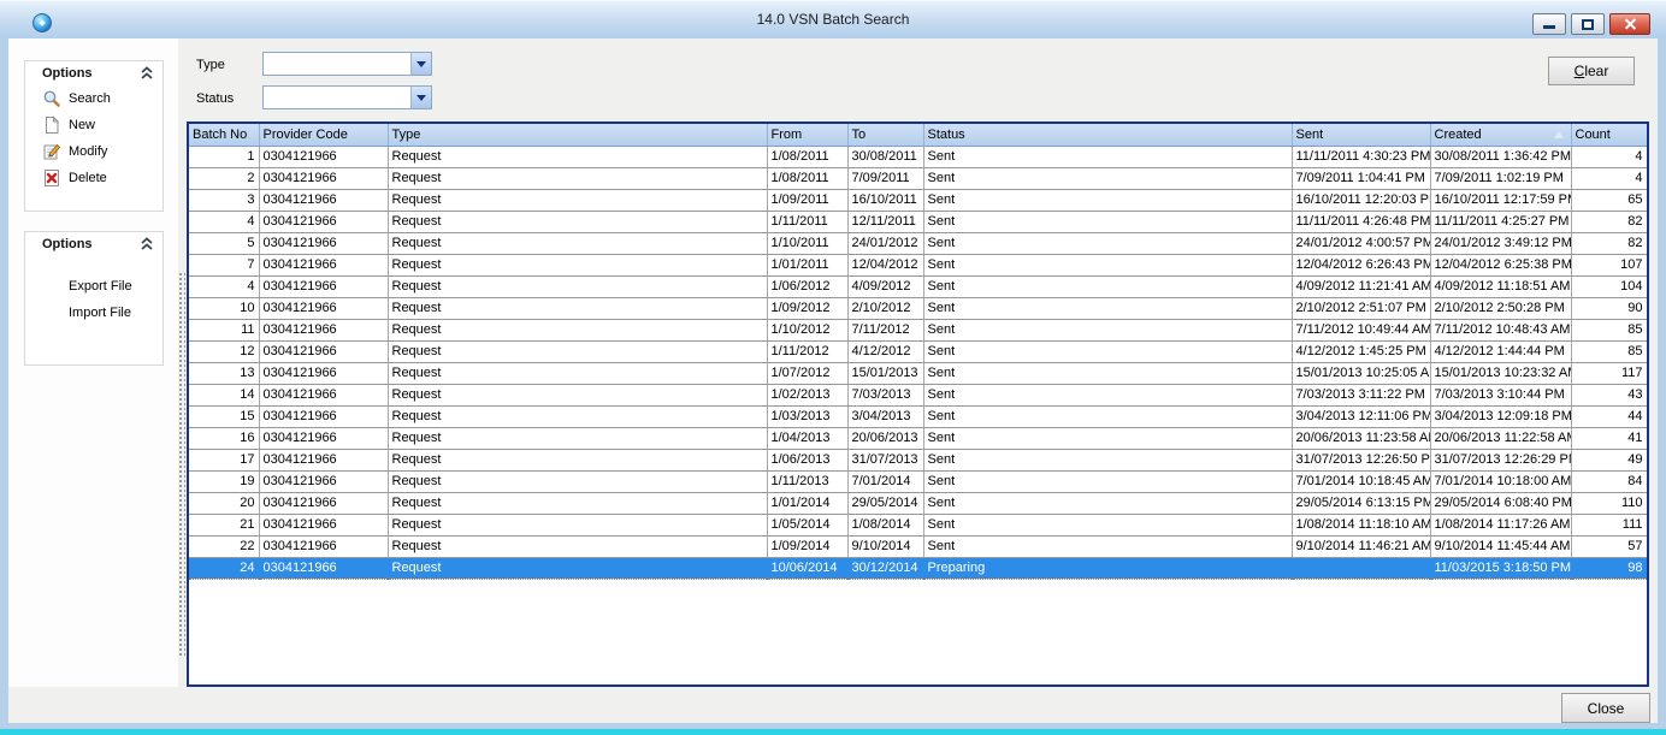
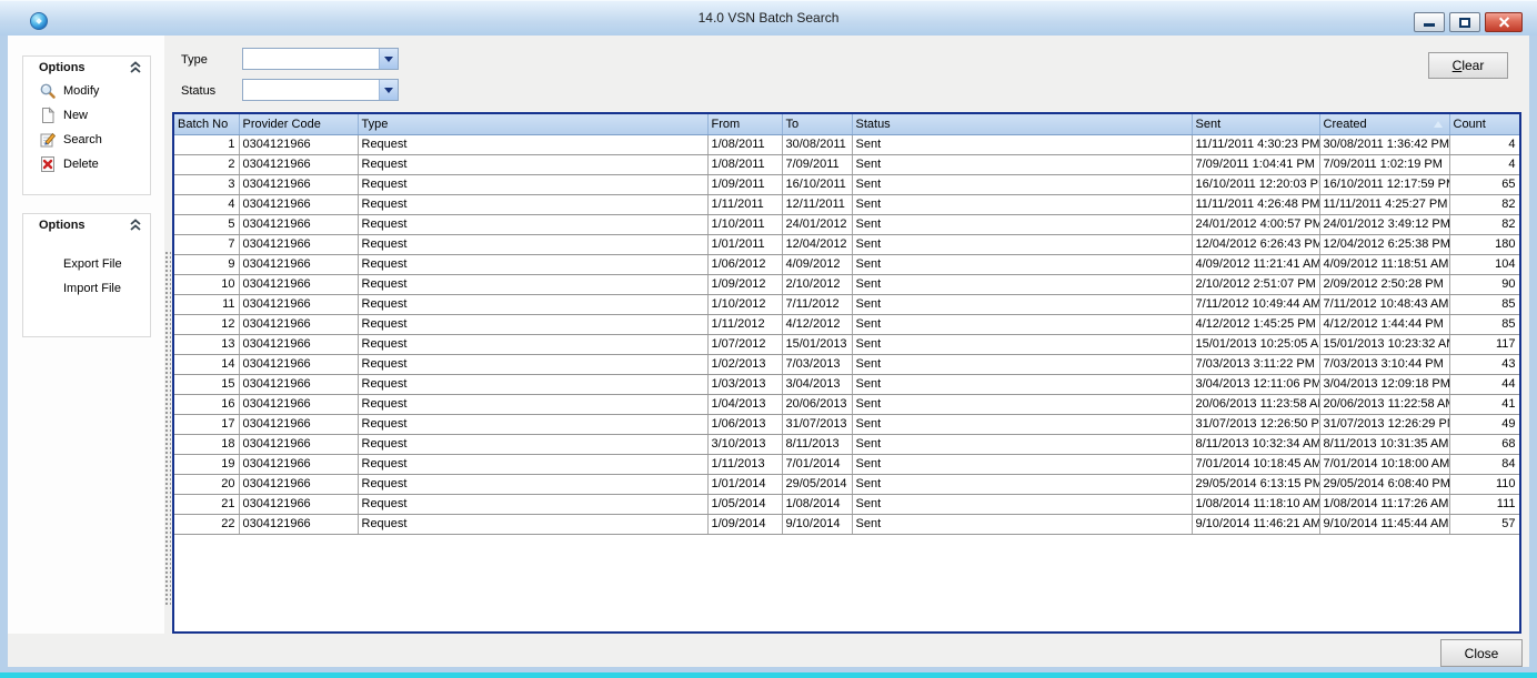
  14.0 VSN Batch Search
  Options
- Search
+ Modify
  New
- Modify
+ Search
  Delete
  Options
  Export File
  Import File
  Type
  Status
  Clear
  Batch No	Provider Code	Type	From	To	Status	Sent	Created	Count
  1	0304121966	Request	1/08/2011	30/08/2011	Sent	11/11/2011 4:30:23 PM	30/08/2011 1:36:42 PM	4
  2	0304121966	Request	1/08/2011	7/09/2011	Sent	7/09/2011 1:04:41 PM	7/09/2011 1:02:19 PM	4
  3	0304121966	Request	1/09/2011	16/10/2011	Sent	16/10/2011 12:20:03 P	16/10/2011 12:17:59 P	65
  4	0304121966	Request	1/11/2011	12/11/2011	Sent	11/11/2011 4:26:48 PM	11/11/2011 4:25:27 PM	82
  5	0304121966	Request	1/10/2011	24/01/2012	Sent	24/01/2012 4:00:57 PM	24/01/2012 3:49:12 PM	82
- 7	0304121966	Request	1/01/2011	12/04/2012	Sent	12/04/2012 6:26:43 PM	12/04/2012 6:25:38 PM	107
+ 7	0304121966	Request	1/01/2011	12/04/2012	Sent	12/04/2012 6:26:43 PM	12/04/2012 6:25:38 PM	180
- 4	0304121966	Request	1/06/2012	4/09/2012	Sent	4/09/2012 11:21:41 AM	4/09/2012 11:18:51 AM	104
+ 9	0304121966	Request	1/06/2012	4/09/2012	Sent	4/09/2012 11:21:41 AM	4/09/2012 11:18:51 AM	104
- 10	0304121966	Request	1/09/2012	2/10/2012	Sent	2/10/2012 2:51:07 PM	2/10/2012 2:50:28 PM	90
+ 10	0304121966	Request	1/09/2012	2/10/2012	Sent	2/10/2012 2:51:07 PM	2/09/2012 2:50:28 PM	90
  11	0304121966	Request	1/10/2012	7/11/2012	Sent	7/11/2012 10:49:44 AM	7/11/2012 10:48:43 AM	85
  12	0304121966	Request	1/11/2012	4/12/2012	Sent	4/12/2012 1:45:25 PM	4/12/2012 1:44:44 PM	85
  13	0304121966	Request	1/07/2012	15/01/2013	Sent	15/01/2013 10:25:05 A	15/01/2013 10:23:32 A	117
  14	0304121966	Request	1/02/2013	7/03/2013	Sent	7/03/2013 3:11:22 PM	7/03/2013 3:10:44 PM	43
  15	0304121966	Request	1/03/2013	3/04/2013	Sent	3/04/2013 12:11:06 PM	3/04/2013 12:09:18 PM	44
  16	0304121966	Request	1/04/2013	20/06/2013	Sent	20/06/2013 11:23:58 A	20/06/2013 11:22:58 A	41
  17	0304121966	Request	1/06/2013	31/07/2013	Sent	31/07/2013 12:26:50 P	31/07/2013 12:26:29 P	49
+ 18	0304121966	Request	3/10/2013	8/11/2013	Sent	8/11/2013 10:32:34 AM	8/11/2013 10:31:35 AM	68
  19	0304121966	Request	1/11/2013	7/01/2014	Sent	7/01/2014 10:18:45 AM	7/01/2014 10:18:00 AM	84
  20	0304121966	Request	1/01/2014	29/05/2014	Sent	29/05/2014 6:13:15 PM	29/05/2014 6:08:40 PM	110
  21	0304121966	Request	1/05/2014	1/08/2014	Sent	1/08/2014 11:18:10 AM	1/08/2014 11:17:26 AM	111
  22	0304121966	Request	1/09/2014	9/10/2014	Sent	9/10/2014 11:46:21 AM	9/10/2014 11:45:44 AM	57
- 24	0304121966	Request	10/06/2014	30/12/2014	Preparing		11/03/2015 3:18:50 PM	98
  Close
